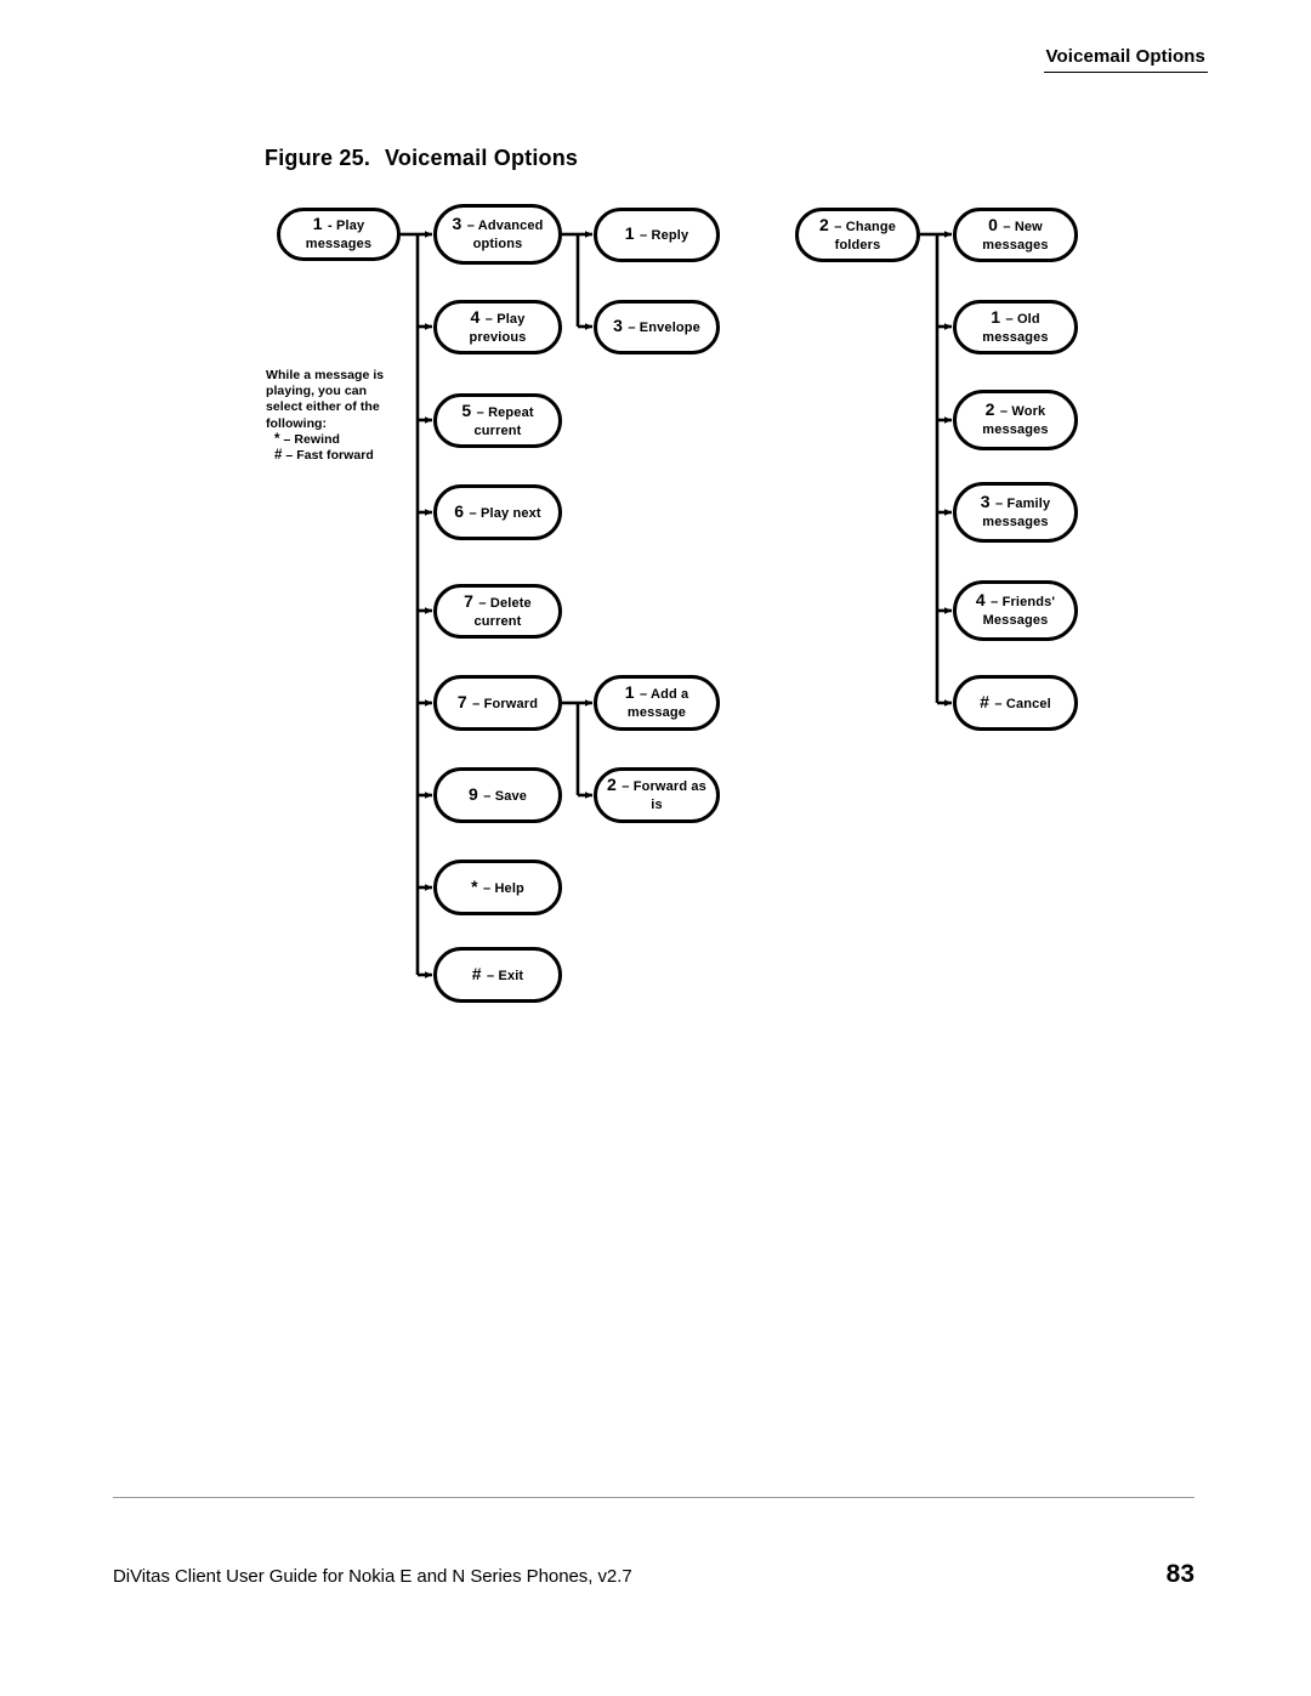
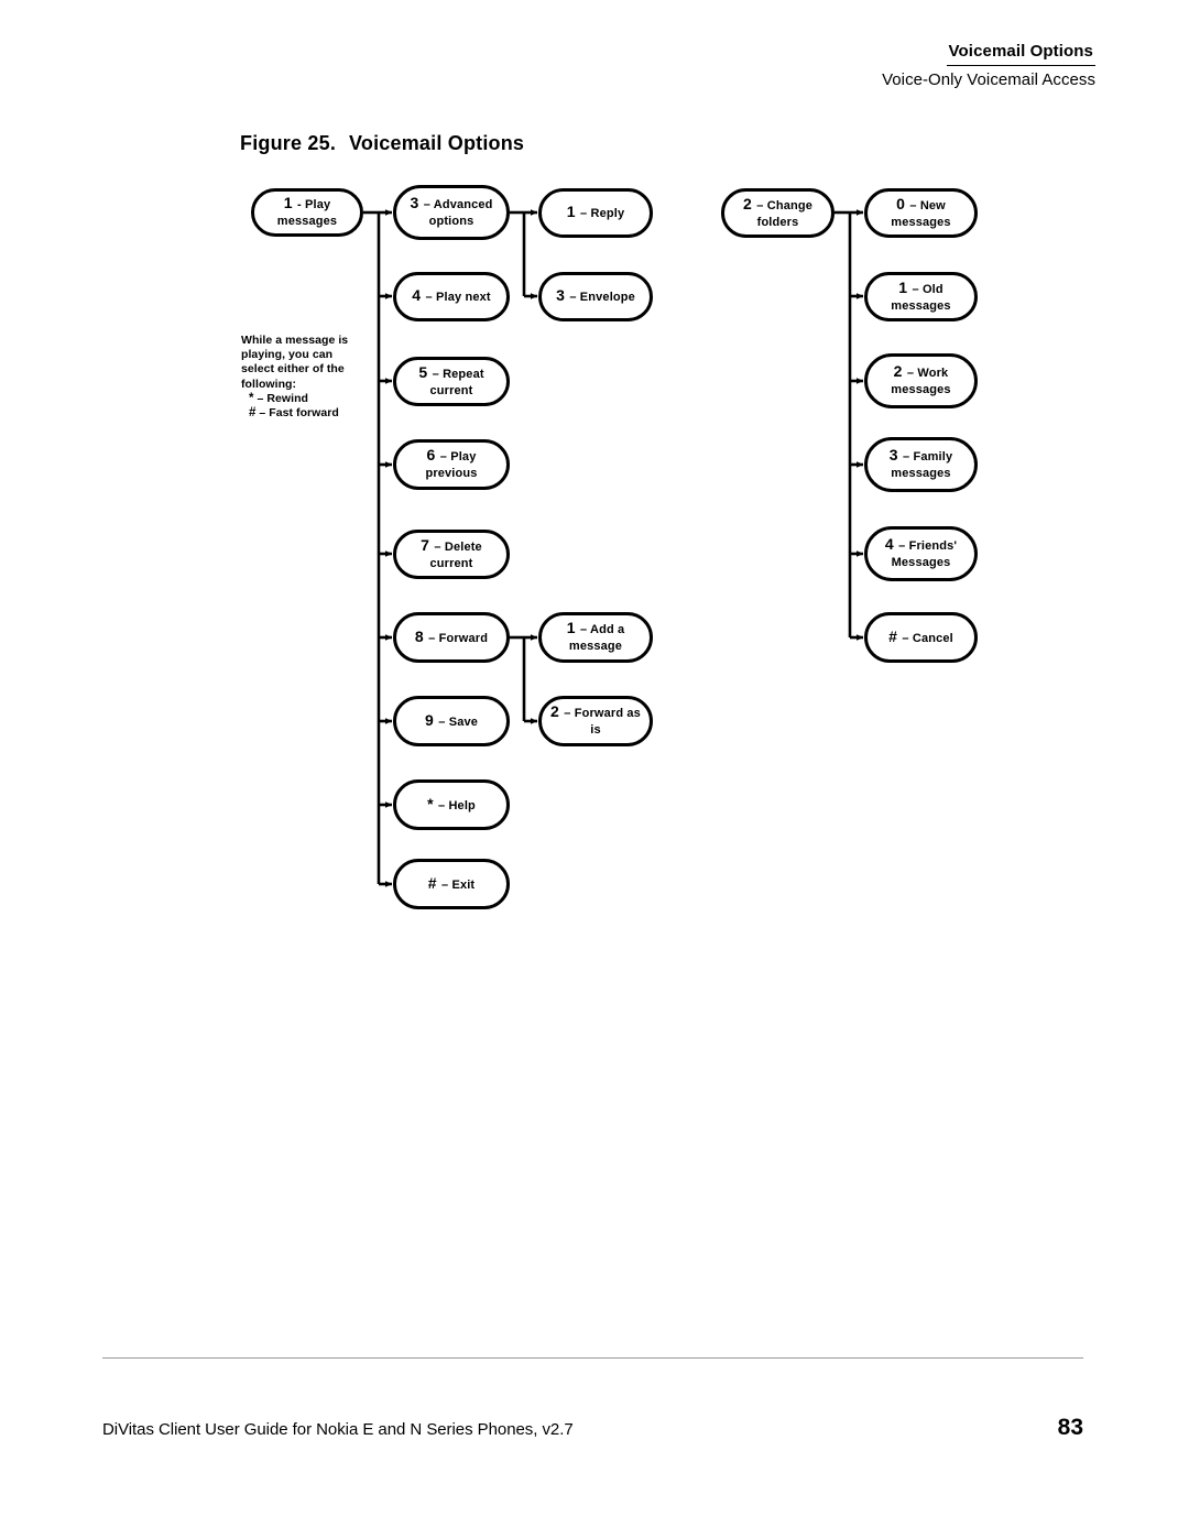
  Voicemail Options
+ Voice-Only Voicemail Access
  Figure 25. Voicemail Options
  1 - Play messages
  3 – Advanced
  options
- 4 – Play previous
+ 4 – Play next
  5 – Repeat current
- 6 – Play next
+ 6 – Play previous
  7 – Delete current
- 7 – Forward
+ 8 – Forward
  9 – Save
  * – Help
  # – Exit
  1 – Reply
  3 – Envelope
  1 – Add a message
  2 – Forward as is
  2 – Change folders
  0 – New messages
  1 – Old messages
  2 – Work
  messages
  3 – Family
  messages
  4 – Friends'
  Messages
  # – Cancel
  While a message is
  playing, you can
  select either of the
  following:
  * – Rewind
  # – Fast forward
  DiVitas Client User Guide for Nokia E and N Series Phones, v2.7
  83
